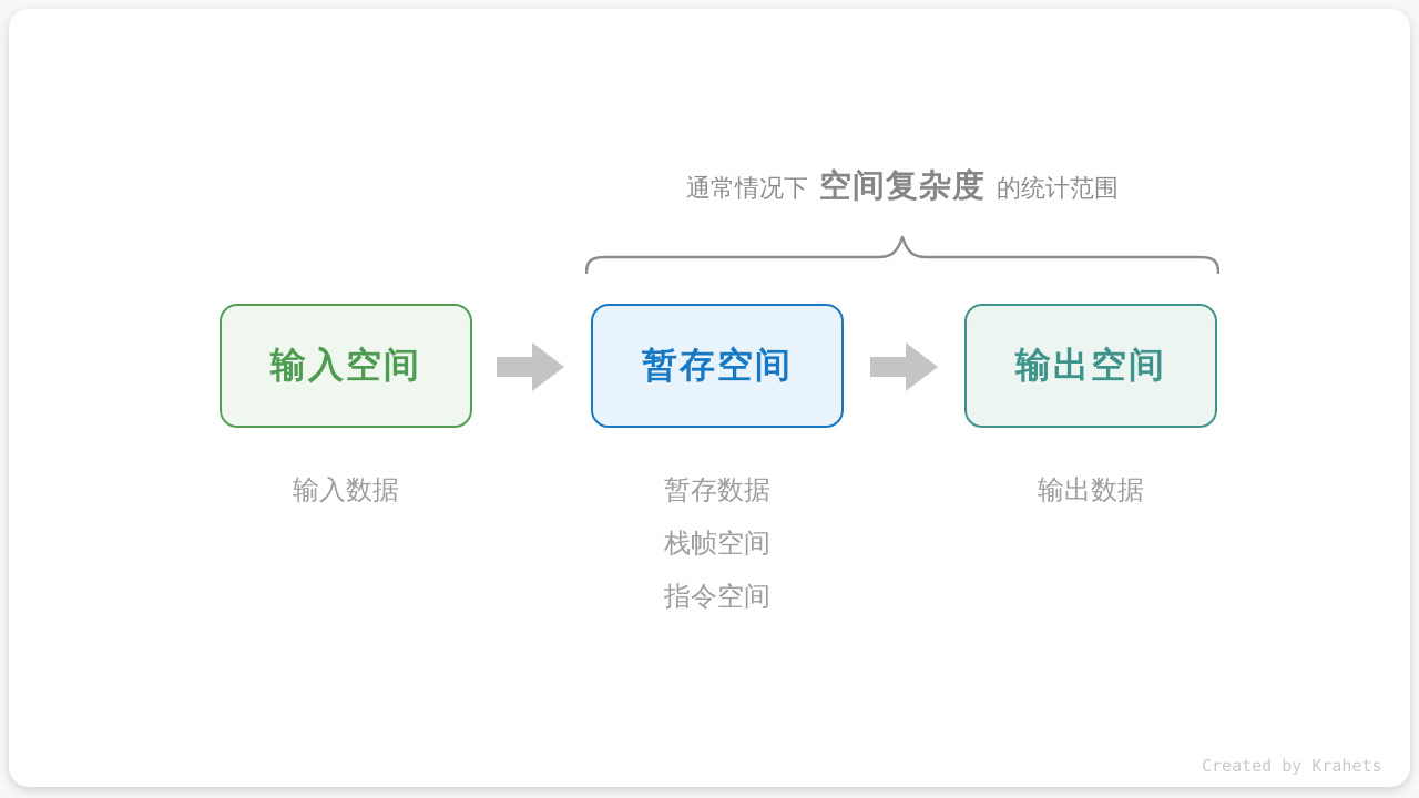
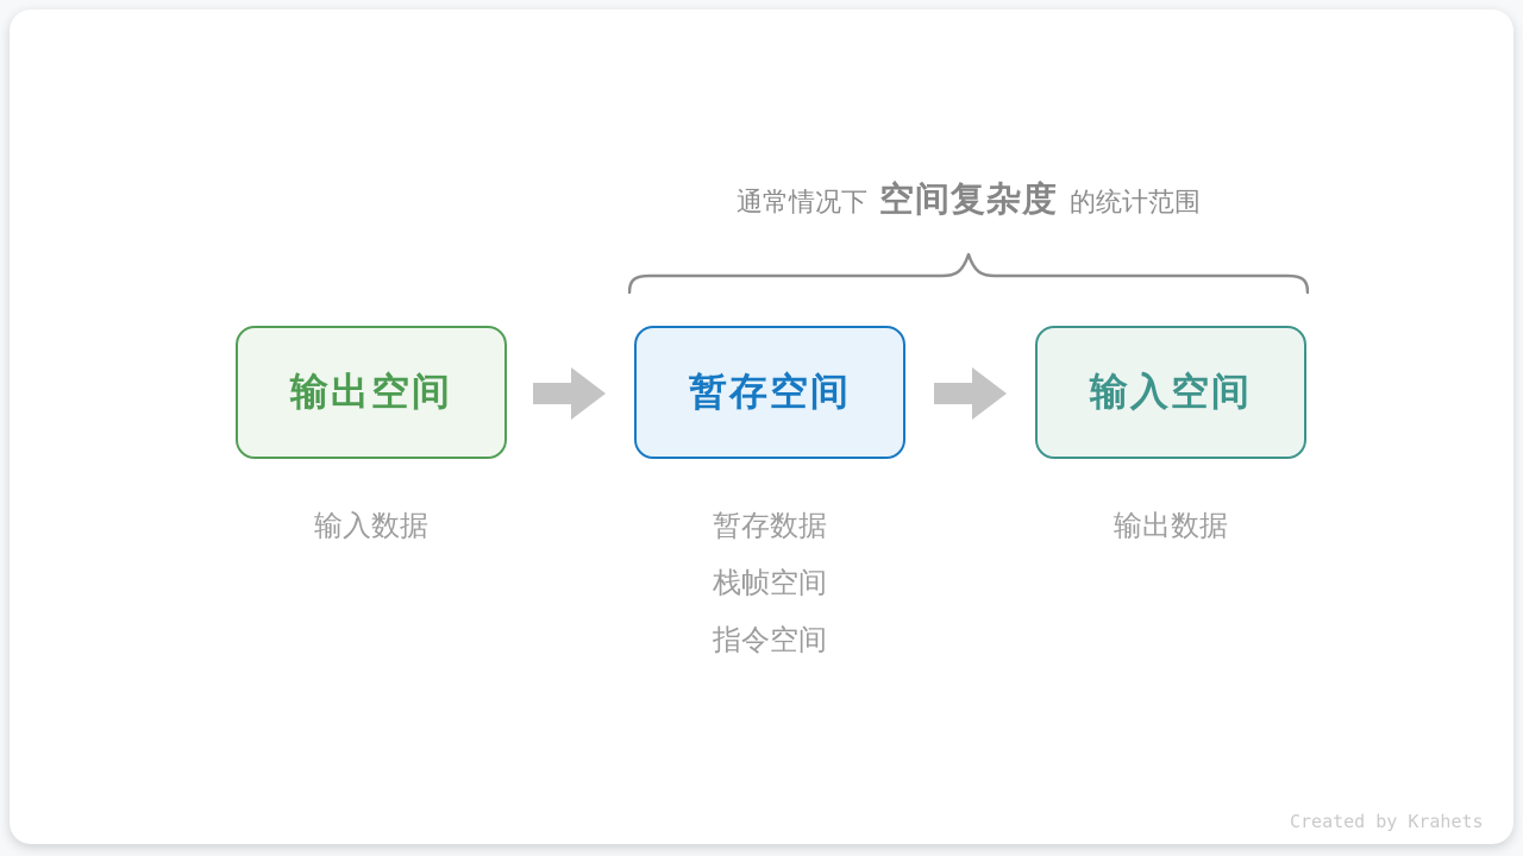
  通常情况下
  空间复杂度
  的统计范围
- 输入空间
+ 输出空间
  暂存空间
- 输出空间
+ 输入空间
  输入数据
  暂存数据
  栈帧空间
  指令空间
  输出数据
  Created by Krahets
